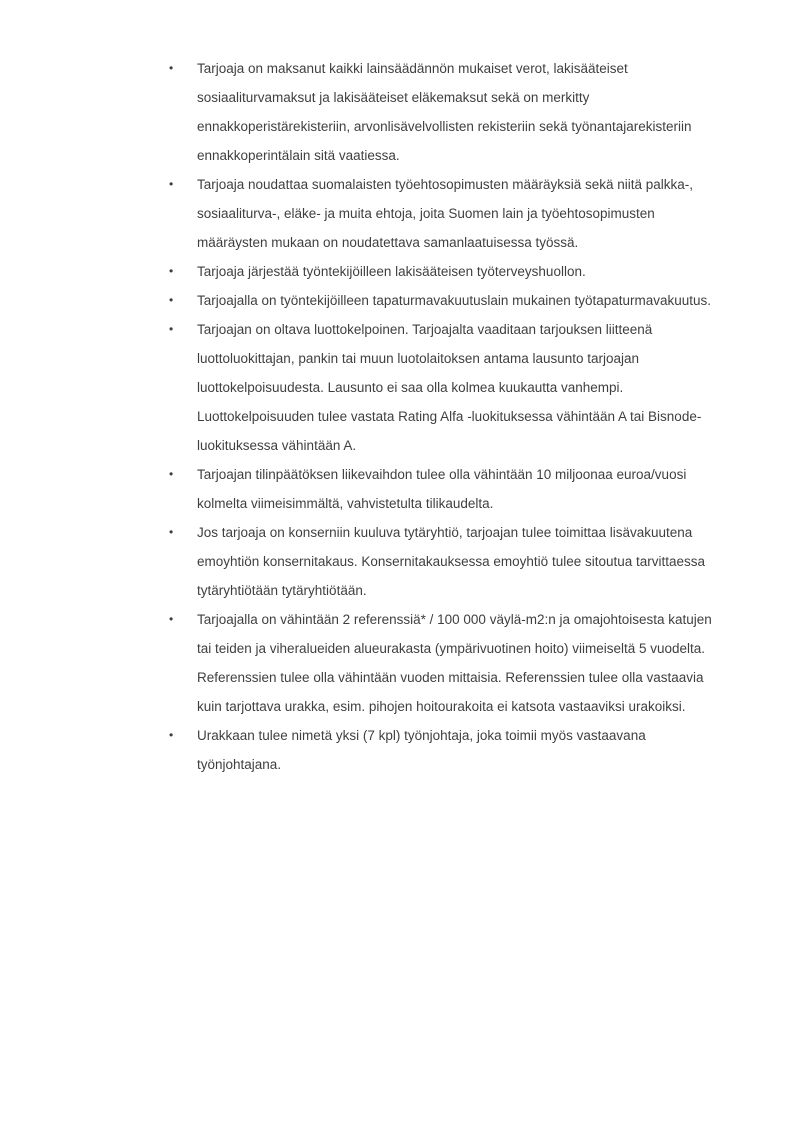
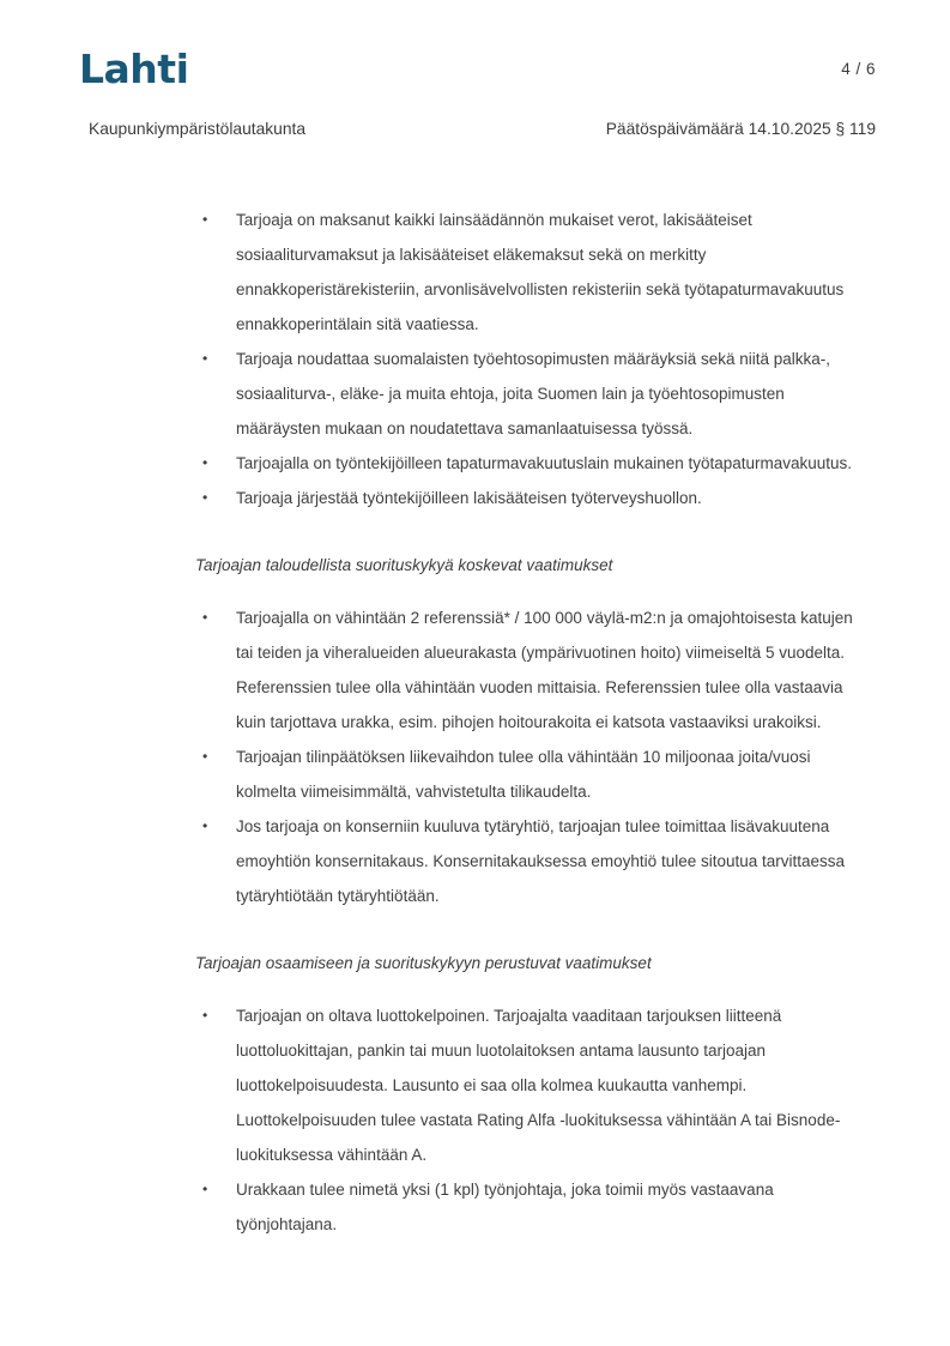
+ Lahti
+ 4 / 6
+ Kaupunkiympäristölautakunta
+ Päätöspäivämäärä 14.10.2025 § 119
  •
- Tarjoaja on maksanut kaikki lainsäädännön mukaiset verot, lakisääteiset sosiaaliturvamaksut ja lakisääteiset eläkemaksut sekä on merkitty ennakkoperistärekisteriin, arvonlisävelvollisten rekisteriin sekä työnantajarekisteriin ennakkoperintälain sitä vaatiessa.
+ Tarjoaja on maksanut kaikki lainsäädännön mukaiset verot, lakisääteiset sosiaaliturvamaksut ja lakisääteiset eläkemaksut sekä on merkitty ennakkoperistärekisteriin, arvonlisävelvollisten rekisteriin sekä työtapaturmavakuutus ennakkoperintälain sitä vaatiessa.
  •
  Tarjoaja noudattaa suomalaisten työehtosopimusten määräyksiä sekä niitä palkka-, sosiaaliturva-, eläke- ja muita ehtoja, joita Suomen lain ja työehtosopimusten määräysten mukaan on noudatettava samanlaatuisessa työssä.
  •
- Tarjoaja järjestää työntekijöilleen lakisääteisen työterveyshuollon.
+ Tarjoajalla on työntekijöilleen tapaturmavakuutuslain mukainen työtapaturmavakuutus.
  •
- Tarjoajalla on työntekijöilleen tapaturmavakuutuslain mukainen työtapaturmavakuutus.
+ Tarjoaja järjestää työntekijöilleen lakisääteisen työterveyshuollon.
+ Tarjoajan taloudellista suorituskykyä koskevat vaatimukset
  •
- Tarjoajan on oltava luottokelpoinen. Tarjoajalta vaaditaan tarjouksen liitteenä luottoluokittajan, pankin tai muun luotolaitoksen antama lausunto tarjoajan luottokelpoisuudesta. Lausunto ei saa olla kolmea kuukautta vanhempi. Luottokelpoisuuden tulee vastata Rating Alfa -luokituksessa vähintään A tai Bisnode-luokituksessa vähintään A.
+ Tarjoajalla on vähintään 2 referenssiä* / 100 000 väylä-m2:n ja omajohtoisesta katujen tai teiden ja viheralueiden alueurakasta (ympärivuotinen hoito) viimeiseltä 5 vuodelta. Referenssien tulee olla vähintään vuoden mittaisia. Referenssien tulee olla vastaavia kuin tarjottava urakka, esim. pihojen hoitourakoita ei katsota vastaaviksi urakoiksi.
  •
- Tarjoajan tilinpäätöksen liikevaihdon tulee olla vähintään 10 miljoonaa euroa/vuosi kolmelta viimeisimmältä, vahvistetulta tilikaudelta.
+ Tarjoajan tilinpäätöksen liikevaihdon tulee olla vähintään 10 miljoonaa joita/vuosi kolmelta viimeisimmältä, vahvistetulta tilikaudelta.
  •
  Jos tarjoaja on konserniin kuuluva tytäryhtiö, tarjoajan tulee toimittaa lisävakuutena emoyhtiön konsernitakaus. Konsernitakauksessa emoyhtiö tulee sitoutua tarvittaessa tytäryhtiötään tytäryhtiötään.
+ Tarjoajan osaamiseen ja suorituskykyyn perustuvat vaatimukset
  •
- Tarjoajalla on vähintään 2 referenssiä* / 100 000 väylä-m2:n ja omajohtoisesta katujen tai teiden ja viheralueiden alueurakasta (ympärivuotinen hoito) viimeiseltä 5 vuodelta. Referenssien tulee olla vähintään vuoden mittaisia. Referenssien tulee olla vastaavia kuin tarjottava urakka, esim. pihojen hoitourakoita ei katsota vastaaviksi urakoiksi.
+ Tarjoajan on oltava luottokelpoinen. Tarjoajalta vaaditaan tarjouksen liitteenä luottoluokittajan, pankin tai muun luotolaitoksen antama lausunto tarjoajan luottokelpoisuudesta. Lausunto ei saa olla kolmea kuukautta vanhempi. Luottokelpoisuuden tulee vastata Rating Alfa -luokituksessa vähintään A tai Bisnode-luokituksessa vähintään A.
  •
- Urakkaan tulee nimetä yksi (7 kpl) työnjohtaja, joka toimii myös vastaavana työnjohtajana.
+ Urakkaan tulee nimetä yksi (1 kpl) työnjohtaja, joka toimii myös vastaavana työnjohtajana.
